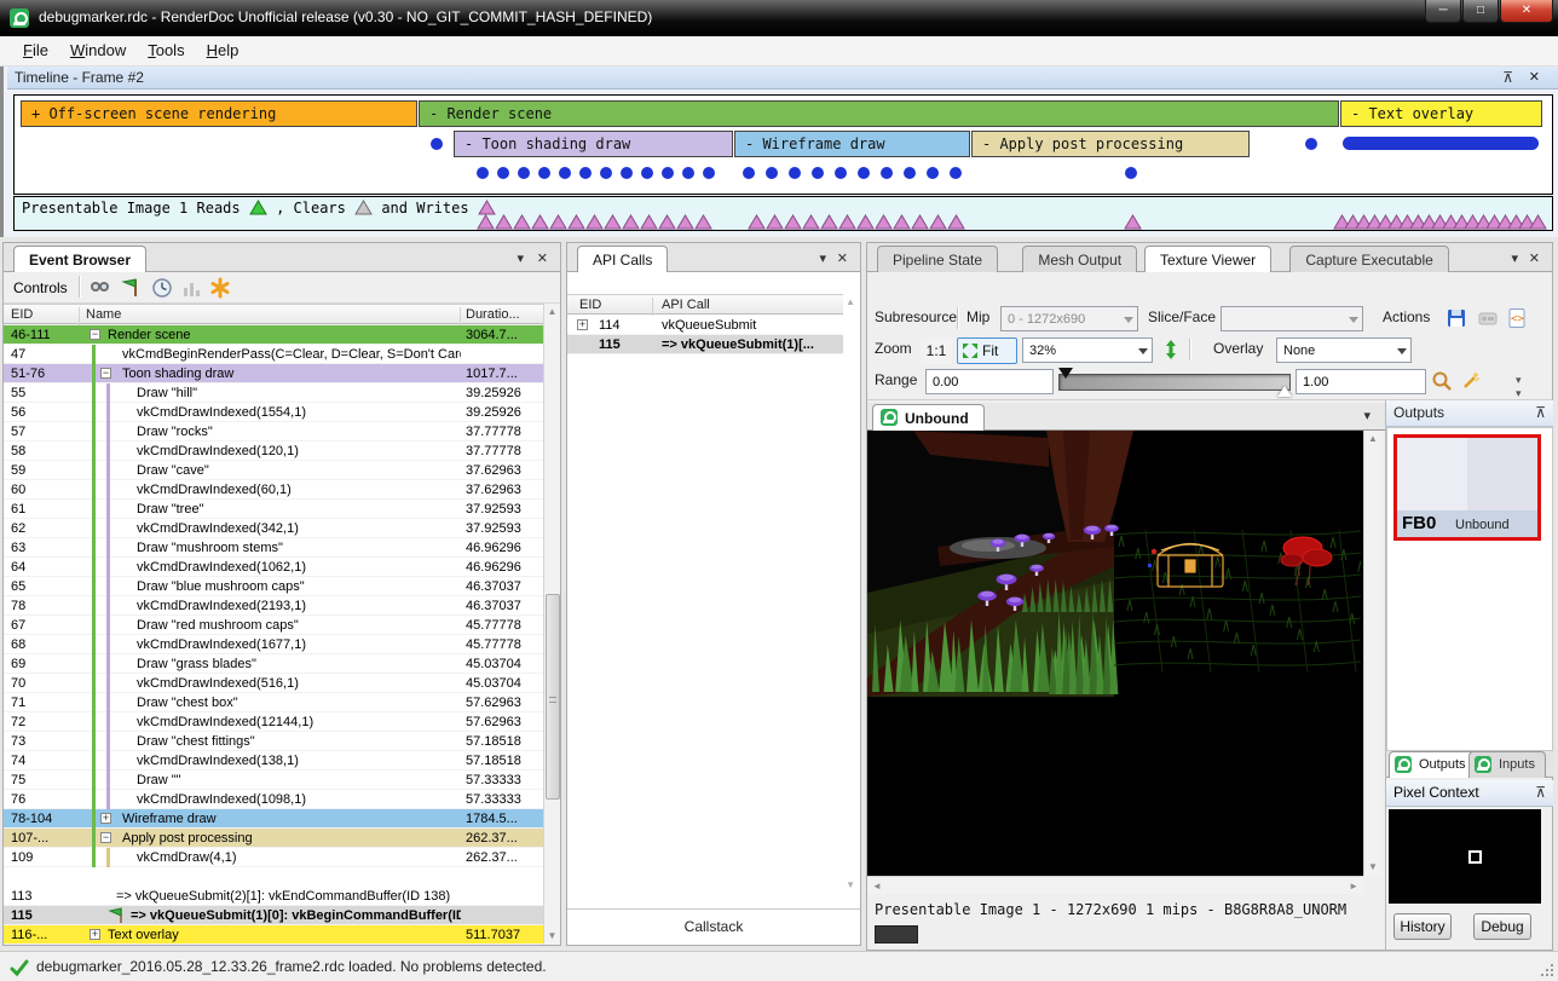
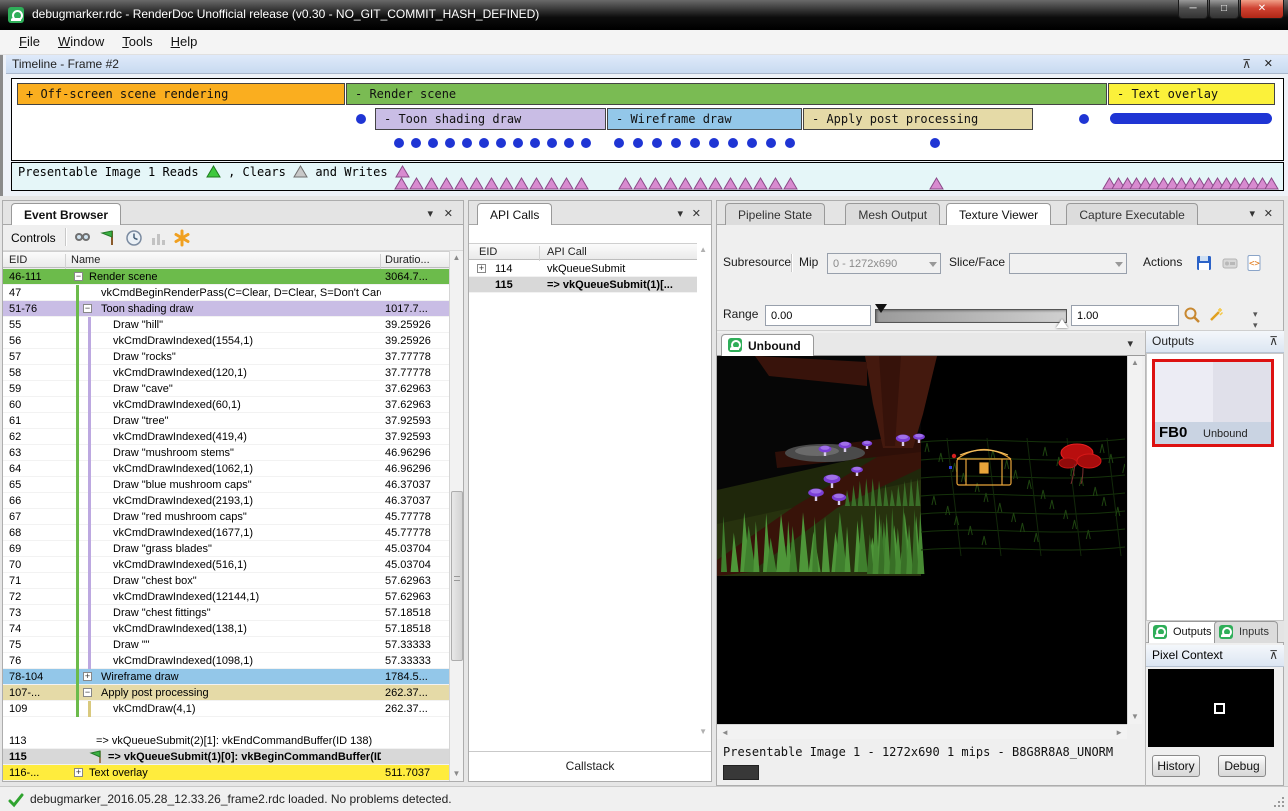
  debugmarker.rdc - RenderDoc Unofficial release (v0.30 - NO_GIT_COMMIT_HASH_DEFINED)
  ─
  □
  ✕
  File Window Tools Help
  Timeline - Frame #2
  ⊼
  ✕
  + Off-screen scene rendering
  - Render scene
  - Text overlay
  - Toon shading draw
  - Wireframe draw
  - Apply post processing
  Presentable Image 1 Reads , Clears and Writes
  Event Browser
  ▾
  ✕
  Controls
  EID
  Name
  Duratio...
  46-111
  −
  Render scene
  3064.7...
  47
  vkCmdBeginRenderPass(C=Clear, D=Clear, S=Don't Car
  51-76
  −
  Toon shading draw
  1017.7...
  55
  Draw "hill"
  39.25926
  56
  vkCmdDrawIndexed(1554,1)
  39.25926
  57
  Draw "rocks"
  37.77778
  58
  vkCmdDrawIndexed(120,1)
  37.77778
  59
  Draw "cave"
  37.62963
  60
  vkCmdDrawIndexed(60,1)
  37.62963
  61
  Draw "tree"
  37.92593
  62
- vkCmdDrawIndexed(342,1)
+ vkCmdDrawIndexed(419,4)
  37.92593
  63
  Draw "mushroom stems"
  46.96296
  64
  vkCmdDrawIndexed(1062,1)
  46.96296
  65
  Draw "blue mushroom caps"
  46.37037
- 78
+ 66
  vkCmdDrawIndexed(2193,1)
  46.37037
  67
  Draw "red mushroom caps"
  45.77778
  68
  vkCmdDrawIndexed(1677,1)
  45.77778
  69
  Draw "grass blades"
  45.03704
  70
  vkCmdDrawIndexed(516,1)
  45.03704
  71
  Draw "chest box"
  57.62963
  72
  vkCmdDrawIndexed(12144,1)
  57.62963
  73
  Draw "chest fittings"
  57.18518
  74
  vkCmdDrawIndexed(138,1)
  57.18518
  75
  Draw ""
  57.33333
  76
  vkCmdDrawIndexed(1098,1)
  57.33333
  78-104
  +
  Wireframe draw
  1784.5...
  107-...
  −
  Apply post processing
  262.37...
  109
  vkCmdDraw(4,1)
  262.37...
  113
  => vkQueueSubmit(2)[1]: vkEndCommandBuffer(ID 138)
  115
  => vkQueueSubmit(1)[0]: vkBeginCommandBuffer(ID
  116-...
  +
  Text overlay
  511.7037
  ▲
  ▼
  API Calls
  ▾
  ✕
  EID
  API Call
  +
  114
  vkQueueSubmit
  115
  => vkQueueSubmit(1)[...
  ▲
  ▼
  Callstack
  ▾
  ✕
  Pipeline State
  Mesh Output
  Texture Viewer
  Capture Executable
  Subresource
  Mip
  0 - 1272x690
  Slice/Face
  Actions
  <>
- Zoom
- 1:1
- Fit
- 32%
- Overlay
- None
  Range
  0.00
  1.00
  ▾
  ▾
  Unbound
  ▾
  ▲
  ▼
  ◄
  ►
  Presentable Image 1 - 1272x690 1 mips - B8G8R8A8_UNORM
  Outputs
  ⊼
  FB0
  Unbound
  Outputs
  Inputs
  Pixel Context
  ⊼
  History
  Debug
  debugmarker_2016.05.28_12.33.26_frame2.rdc loaded. No problems detected.
